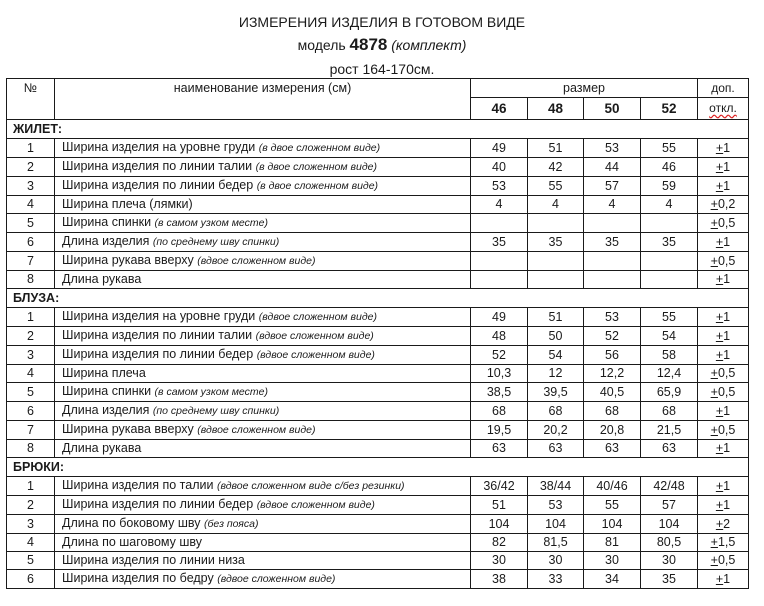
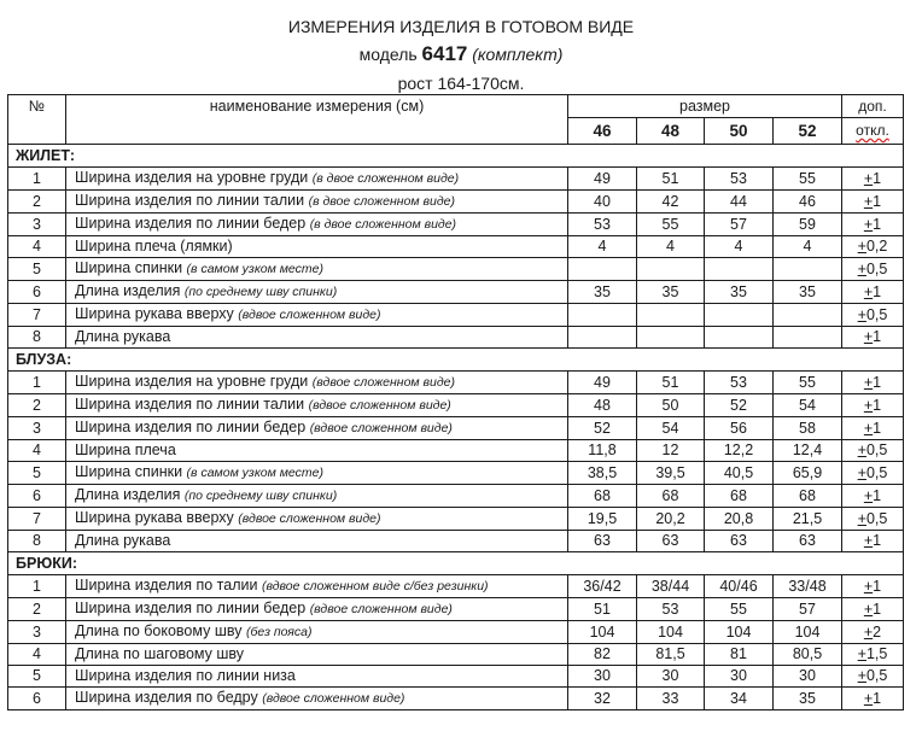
  ИЗМЕРЕНИЯ ИЗДЕЛИЯ В ГОТОВОМ ВИДЕ
- модель 4878 (комплект)
+ модель 6417 (комплект)
  рост 164-170см.
  №	наименование измерения (см)	размер	доп.
  46	48	50	52	откл.
  ЖИЛЕТ:
  1	Ширина изделия на уровне груди (в двое сложенном виде)	49	51	53	55	+1
  2	Ширина изделия по линии талии (в двое сложенном виде)	40	42	44	46	+1
  3	Ширина изделия по линии бедер (в двое сложенном виде)	53	55	57	59	+1
  4	Ширина плеча (лямки)	4	4	4	4	+0,2
  5	Ширина спинки (в самом узком месте)					+0,5
  6	Длина изделия (по среднему шву спинки)	35	35	35	35	+1
  7	Ширина рукава вверху (вдвое сложенном виде)					+0,5
  8	Длина рукава					+1
  БЛУЗА:
  1	Ширина изделия на уровне груди (вдвое сложенном виде)	49	51	53	55	+1
  2	Ширина изделия по линии талии (вдвое сложенном виде)	48	50	52	54	+1
  3	Ширина изделия по линии бедер (вдвое сложенном виде)	52	54	56	58	+1
- 4	Ширина плеча	10,3	12	12,2	12,4	+0,5
+ 4	Ширина плеча	11,8	12	12,2	12,4	+0,5
  5	Ширина спинки (в самом узком месте)	38,5	39,5	40,5	65,9	+0,5
  6	Длина изделия (по среднему шву спинки)	68	68	68	68	+1
  7	Ширина рукава вверху (вдвое сложенном виде)	19,5	20,2	20,8	21,5	+0,5
  8	Длина рукава	63	63	63	63	+1
  БРЮКИ:
- 1	Ширина изделия по талии (вдвое сложенном виде с/без резинки)	36/42	38/44	40/46	42/48	+1
+ 1	Ширина изделия по талии (вдвое сложенном виде с/без резинки)	36/42	38/44	40/46	33/48	+1
  2	Ширина изделия по линии бедер (вдвое сложенном виде)	51	53	55	57	+1
  3	Длина по боковому шву (без пояса)	104	104	104	104	+2
  4	Длина по шаговому шву	82	81,5	81	80,5	+1,5
  5	Ширина изделия по линии низа	30	30	30	30	+0,5
- 6	Ширина изделия по бедру (вдвое сложенном виде)	38	33	34	35	+1
+ 6	Ширина изделия по бедру (вдвое сложенном виде)	32	33	34	35	+1
